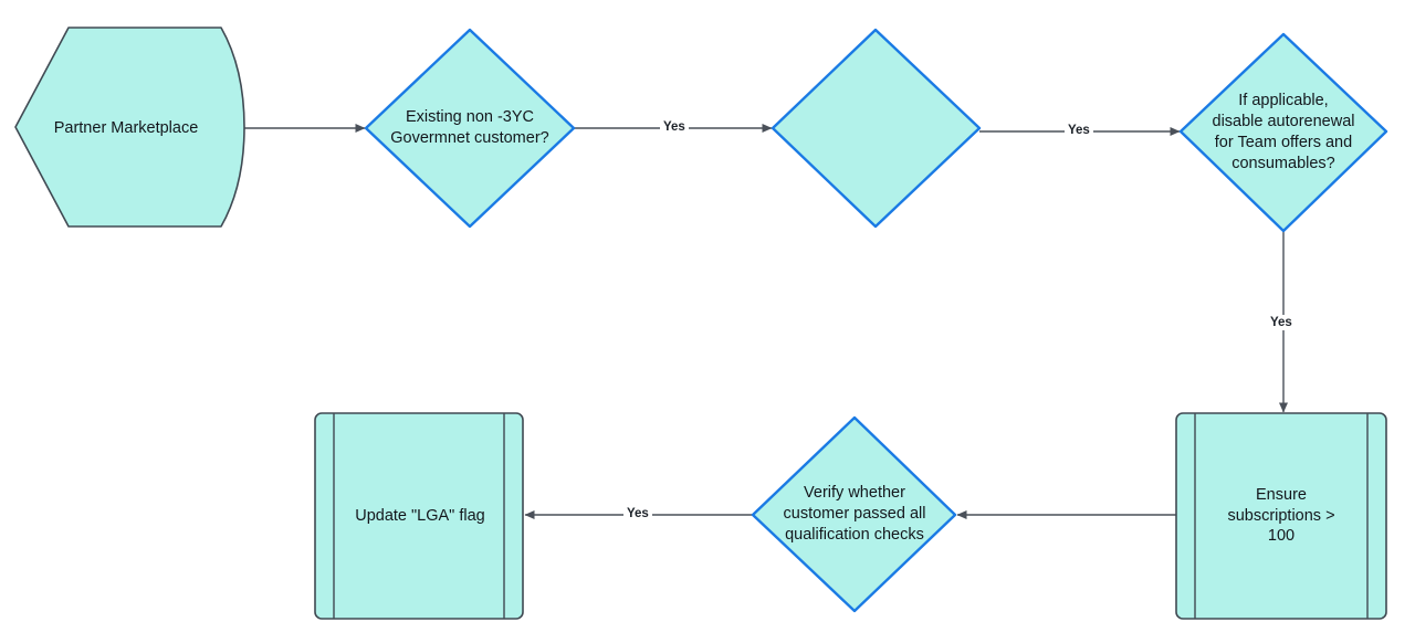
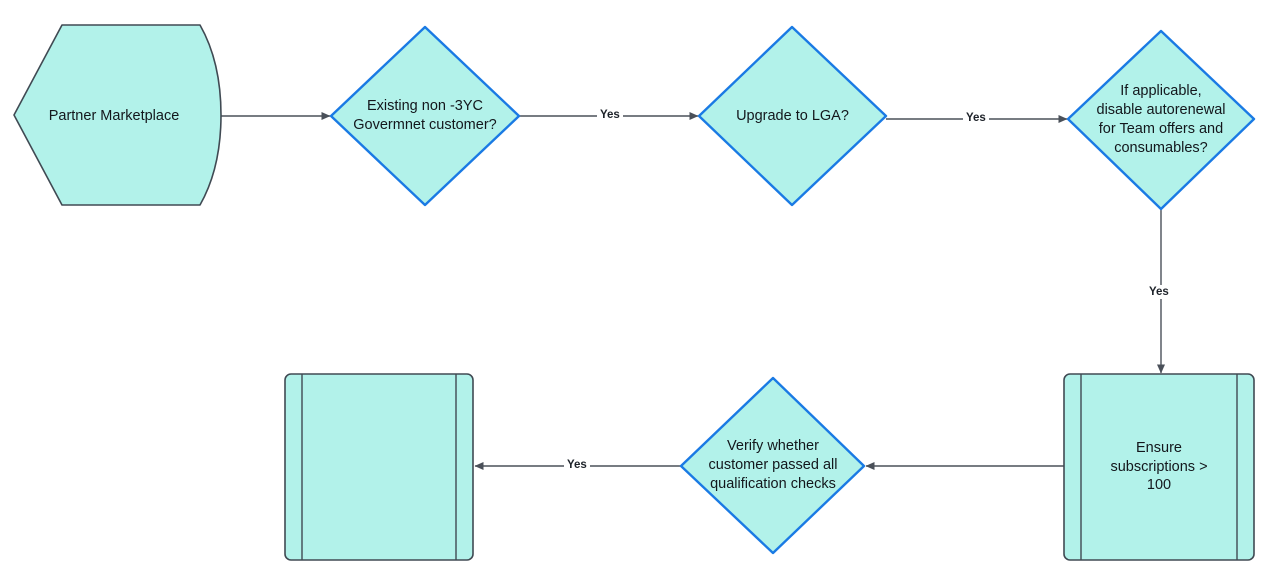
  Partner Marketplace
  Existing non -3YC
  Govermnet customer?
+ Upgrade to LGA?
  If applicable,
  disable autorenewal
  for Team offers and
  consumables?
  Ensure
  subscriptions >
  100
  Verify whether
  customer passed all
  qualification checks
- Update "LGA" flag
  Yes
  Yes
  Yes
  Yes
